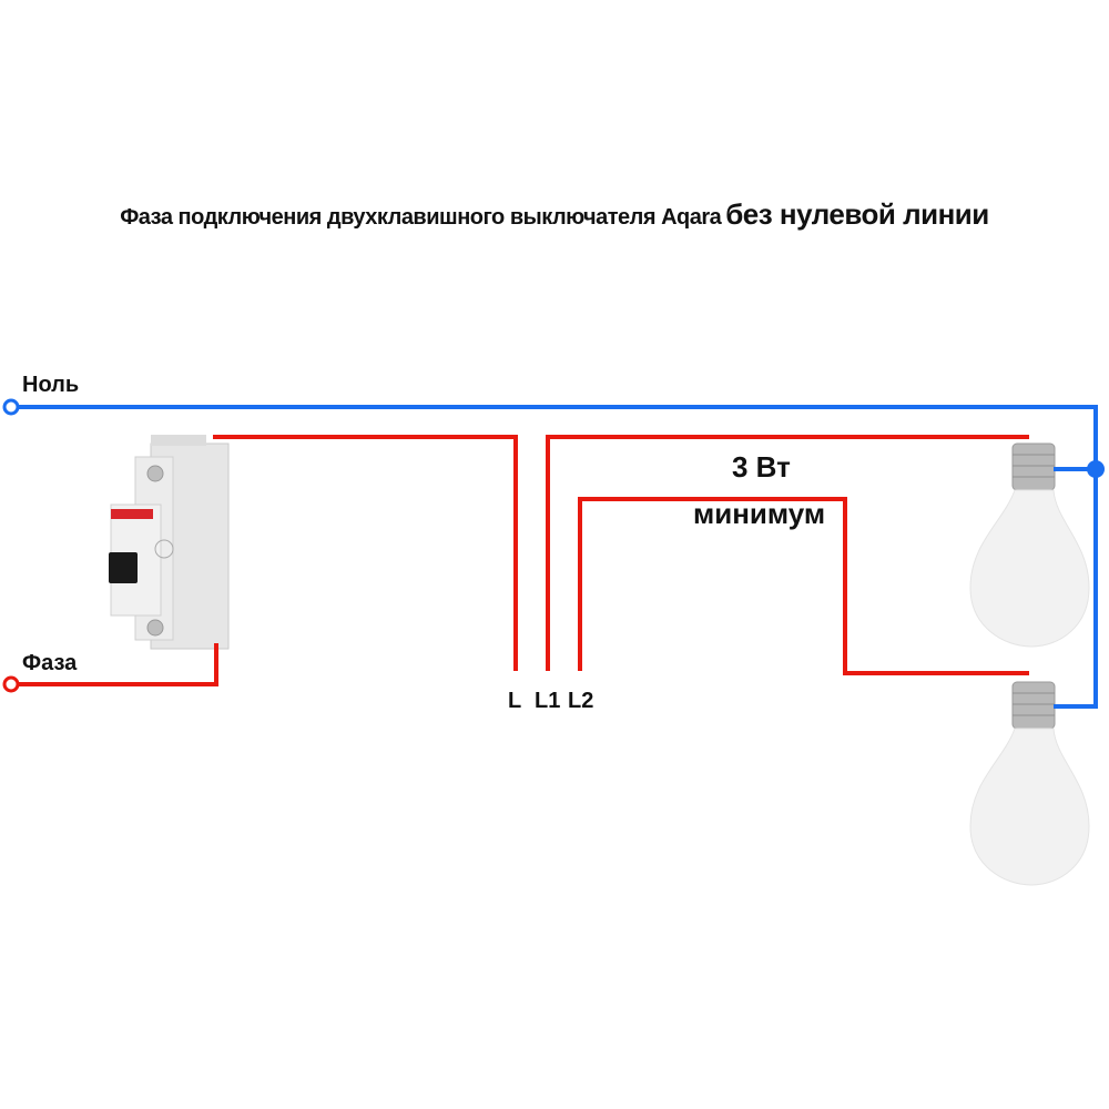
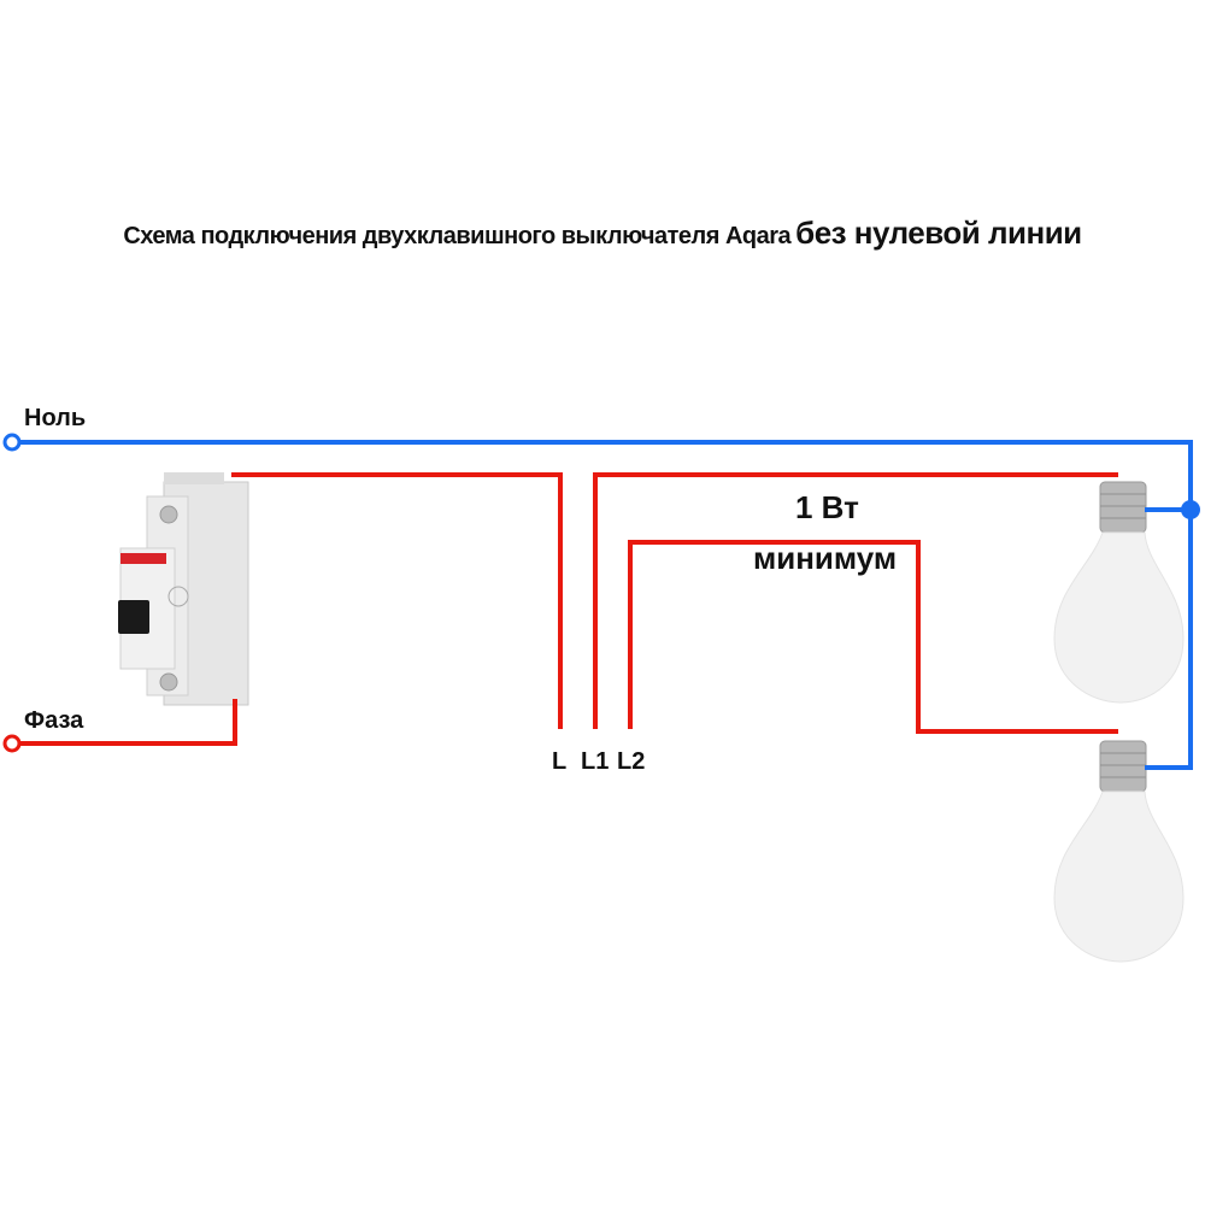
- Фаза подключения двухклавишного выключателя Aqara без нулевой линии
+ Схема подключения двухклавишного выключателя Aqara без нулевой линии
  L
  L1
  L2
  Ноль
  Фаза
- 3 Вт
+ 1 Вт
  минимум
